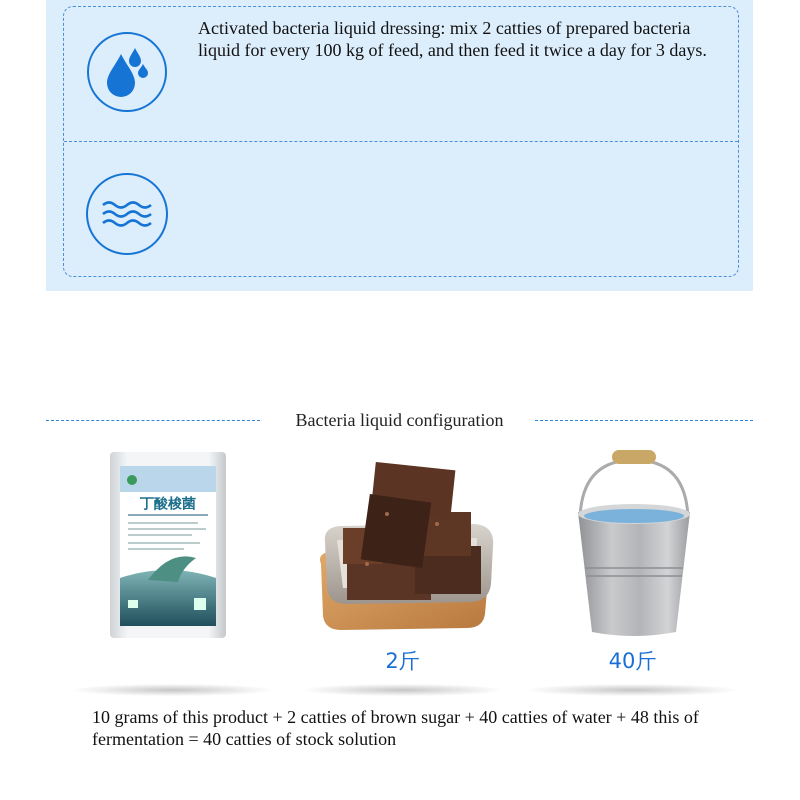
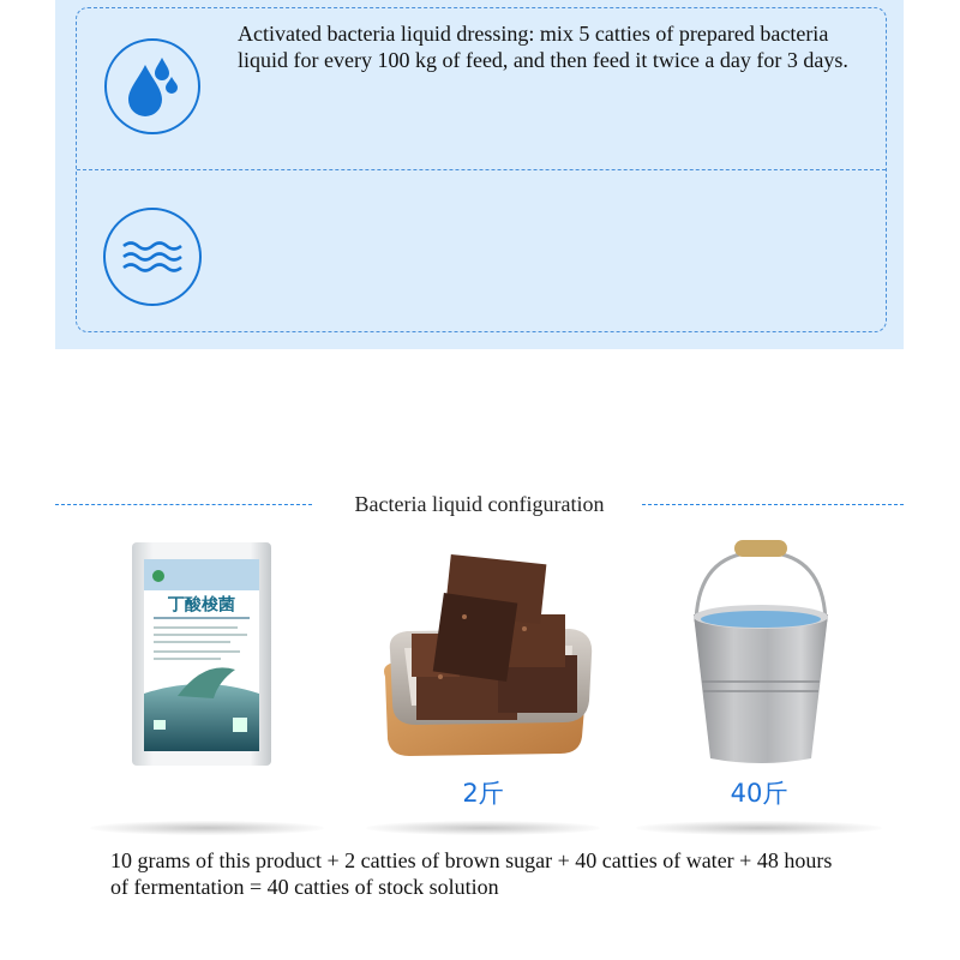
- Activated bacteria liquid dressing: mix 2 catties of prepared bacteria liquid for every 100 kg of feed, and then feed it twice a day for 3 days.
+ Activated bacteria liquid dressing: mix 5 catties of prepared bacteria liquid for every 100 kg of feed, and then feed it twice a day for 3 days.
  Bacteria liquid configuration
  丁酸梭菌
  2斤
  40斤
- 10 grams of this product + 2 catties of brown sugar + 40 catties of water + 48 this of fermentation = 40 catties of stock solution
+ 10 grams of this product + 2 catties of brown sugar + 40 catties of water + 48 hours of fermentation = 40 catties of stock solution
